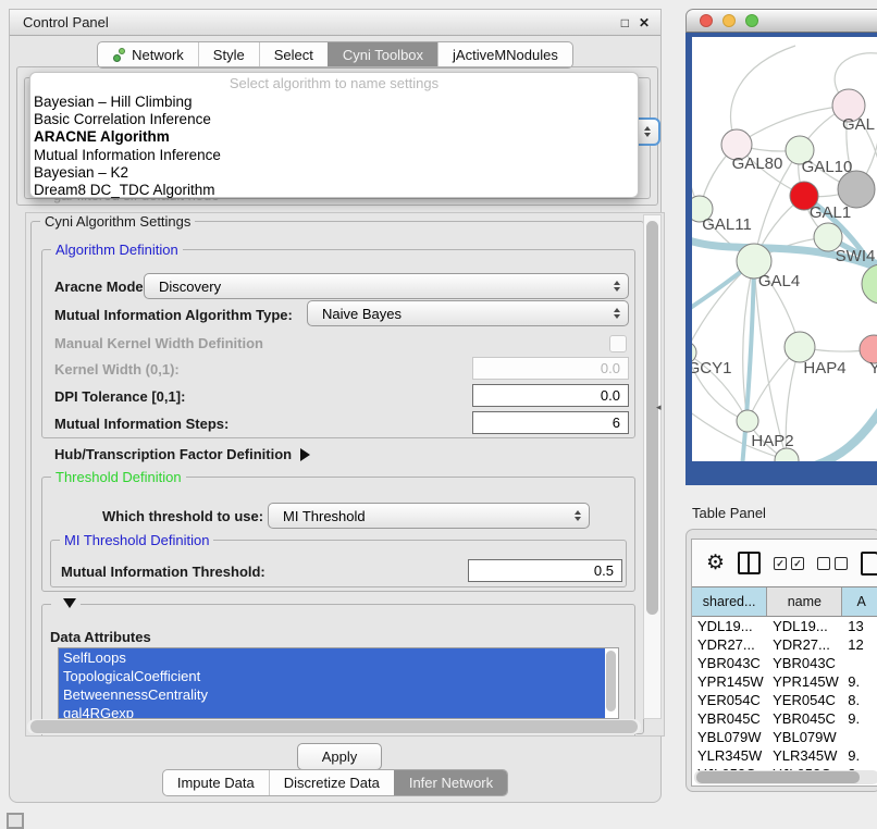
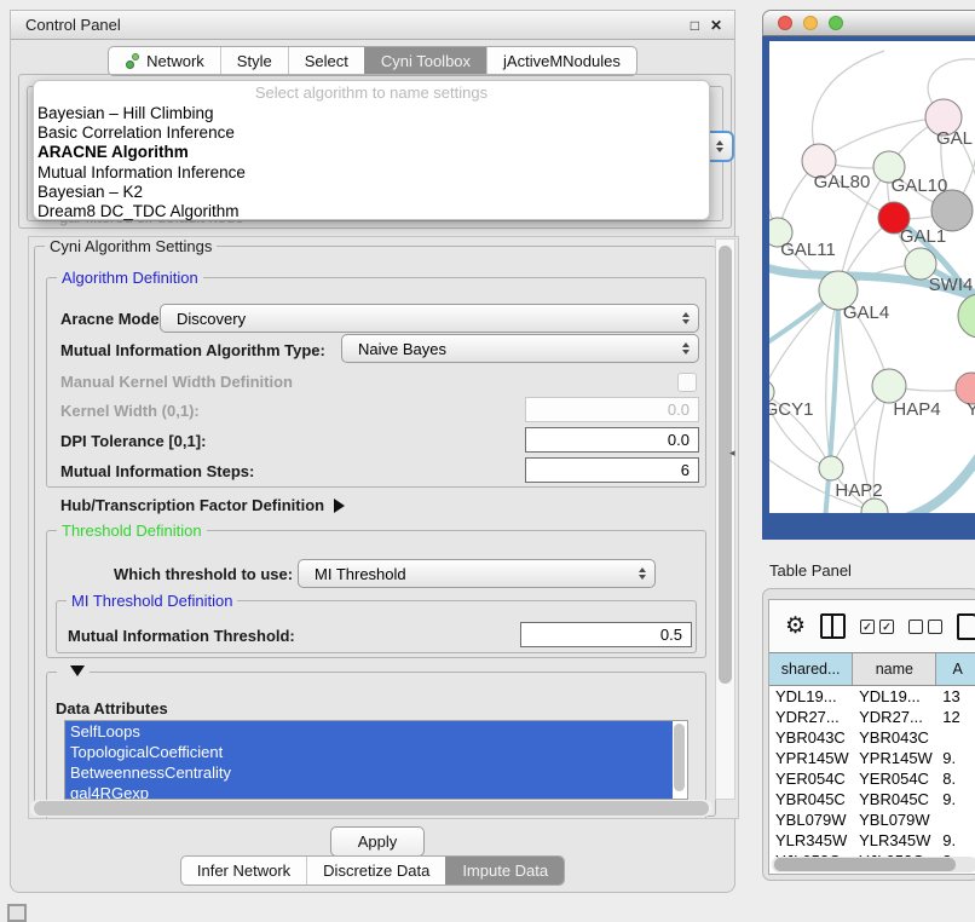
  Control Panel
  □
  ✕
  Network
  Style
  Select
  Cyni Toolbox
  jActiveMNodules
  Select algorithm to name settings
  Bayesian – Hill Climbing
  Basic Correlation Inference
  ARACNE Algorithm
  Mutual Information Inference
  Bayesian – K2
  Dream8 DC_TDC Algorithm
  Cyni Algorithm Settings
  Algorithm Definition
  Aracne Mode
  Discovery
  Mutual Information Algorithm Type:
  Naive Bayes
  Manual Kernel Width Definition
  Kernel Width (0,1):
  0.0
  DPI Tolerance [0,1]:
  0.0
  Mutual Information Steps:
  6
  Hub/Transcription Factor Definition
  Threshold Definition
  Which threshold to use:
  MI Threshold
  MI Threshold Definition
  Mutual Information Threshold:
  0.5
  Data Attributes
  SelfLoops
  TopologicalCoefficient
  BetweennessCentrality
  gal4RGexp
  Apply
- Impute Data
+ Infer Network
  Discretize Data
- Infer Network
+ Impute Data
  GAL
  GAL80
  GAL10
  GAL1
  GAL11
  SWI4
  GAL4
  GCY1
  HAP4
  Y
  HAP2
  Table Panel
  ⚙
  ✓
  ✓
  shared...
  name
  A
  YDL19...
  YDL19...
  13
  YDR27...
  YDR27...
  12
  YBR043C
  YBR043C
  YPR145W
  YPR145W
  9.
  YER054C
  YER054C
  8.
  YBR045C
  YBR045C
  9.
  YBL079W
  YBL079W
  YLR345W
  YLR345W
  9.
  ◂
